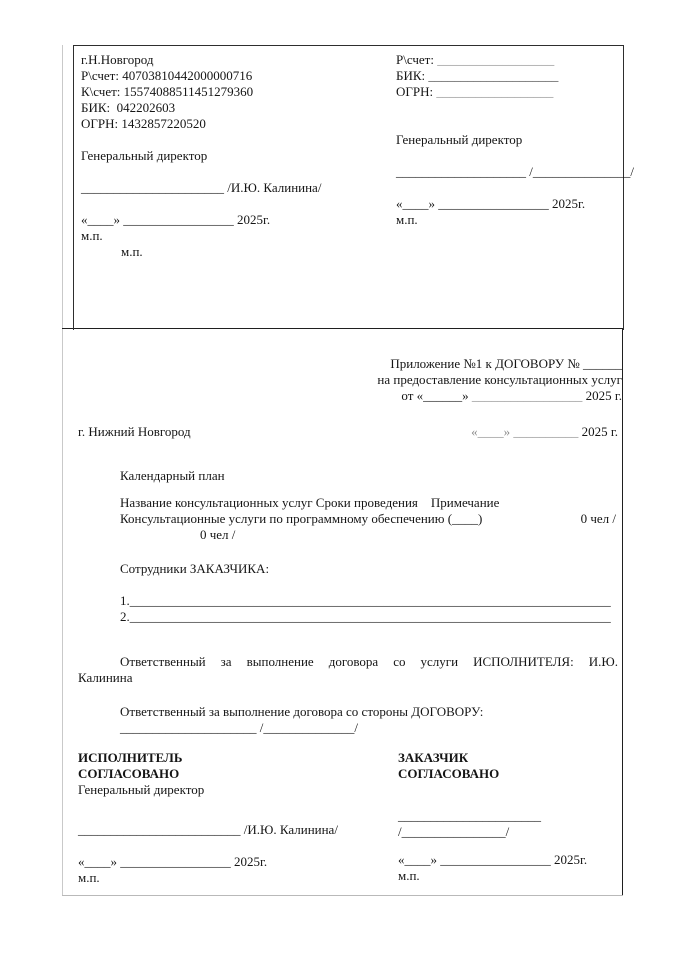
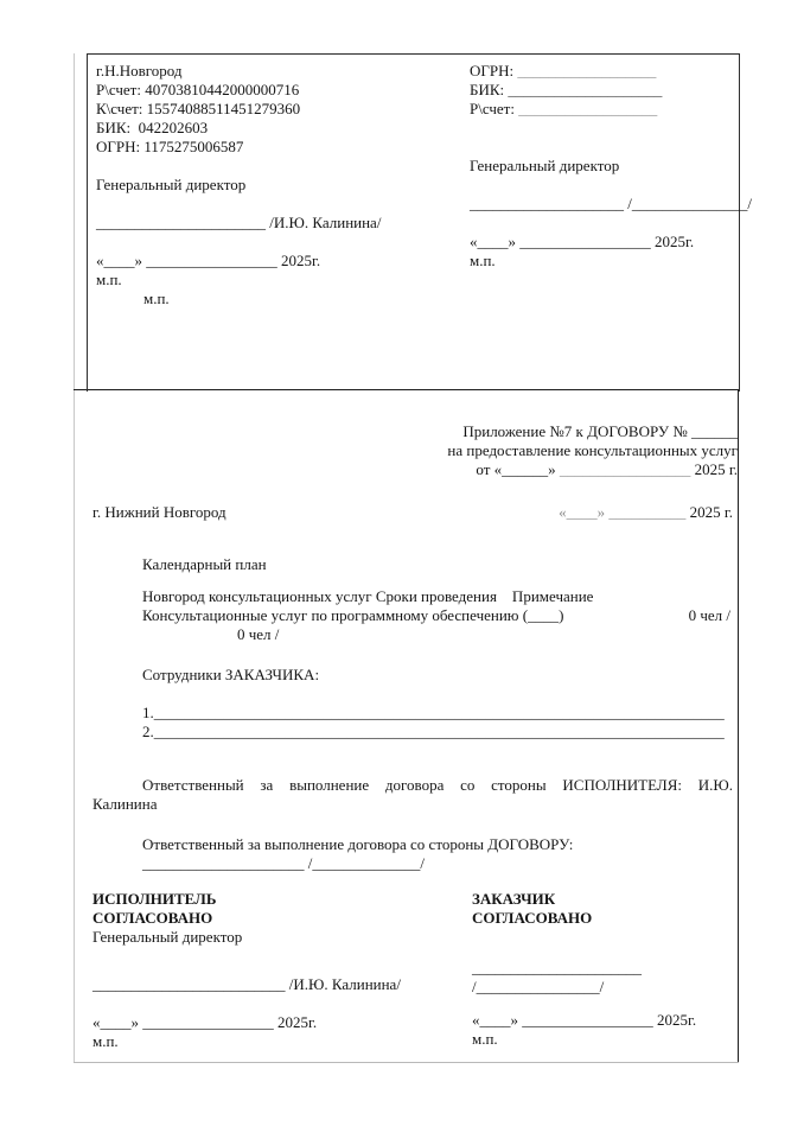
  г.Н.Новгород
  Р\счет: 40703810442000000716
  К\счет: 15574088511451279360
  БИК: 042202603
- ОГРН: 1432857220520
+ ОГРН: 1175275006587
  Генеральный директор
  ______________________ /И.Ю. Калинина/
  «____» _________________ 2025г.
  м.п.
  м.п.
- Р\счет: __________________
+ ОГРН: __________________
  БИК: ____________________
- ОГРН: __________________
+ Р\счет: __________________
  Генеральный директор
  ____________________ /_______________/
  «____» _________________ 2025г.
  м.п.
- Приложение №1 к ДОГОВОРУ № ______
+ Приложение №7 к ДОГОВОРУ № ______
  на предоставление консультационных услуг
  от «______» _________________ 2025 г.
  г. Нижний Новгород
  «____» __________ 2025 г.
  Календарный план
- Название консультационных услуг Сроки проведения Примечание
+ Новгород консультационных услуг Сроки проведения Примечание
- Консультационные услуги по программному обеспечению (____)
+ Консультационные услуг по программному обеспечению (____)
  0 чел /
  0 чел /
  Сотрудники ЗАКАЗЧИКА:
  1.__________________________________________________________________________
  2.__________________________________________________________________________
- Ответственный за выполнение договора со услуги ИСПОЛНИТЕЛЯ: И.Ю.
+ Ответственный за выполнение договора со стороны ИСПОЛНИТЕЛЯ: И.Ю.
  Калинина
  Ответственный за выполнение договора со стороны ДОГОВОРУ:
  _____________________ /______________/
  ИСПОЛНИТЕЛЬ
  СОГЛАСОВАНО
  Генеральный директор
  _________________________ /И.Ю. Калинина/
  «____» _________________ 2025г.
  м.п.
  ЗАКАЗЧИК
  СОГЛАСОВАНО
  ______________________
  /________________/
  «____» _________________ 2025г.
  м.п.
